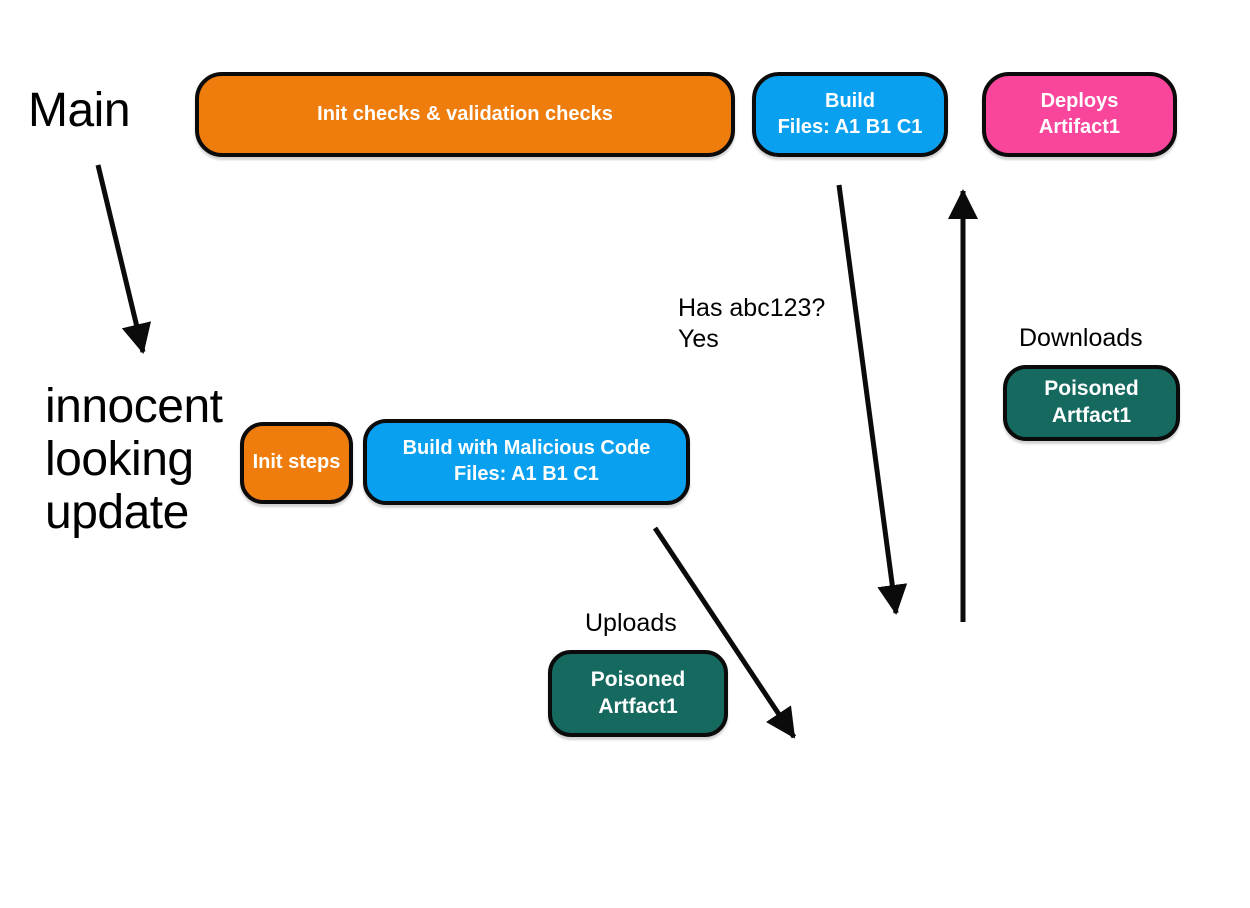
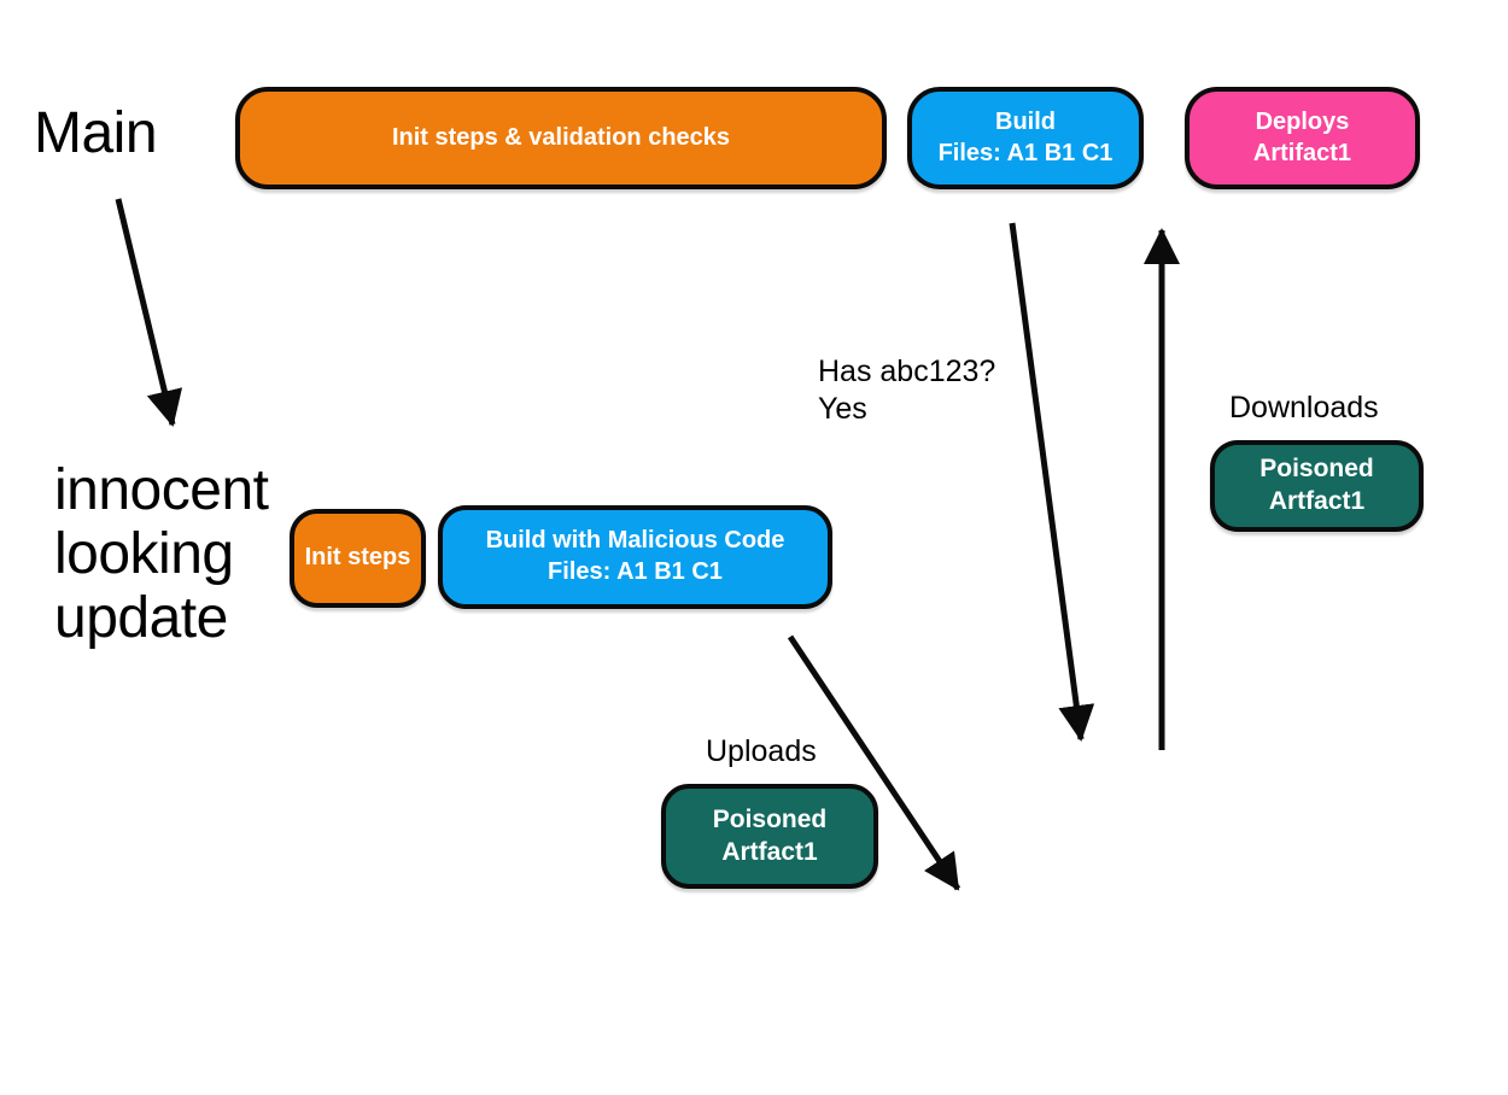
  Main
  innocent
  looking
  update
  Has abc123?
  Yes
  Downloads
  Uploads
- Init checks & validation checks
+ Init steps & validation checks
  Build
  Files: A1 B1 C1
  Deploys
  Artifact1
  Init steps
  Build with Malicious Code
  Files: A1 B1 C1
  Poisoned
  Artfact1
  Poisoned
  Artfact1
